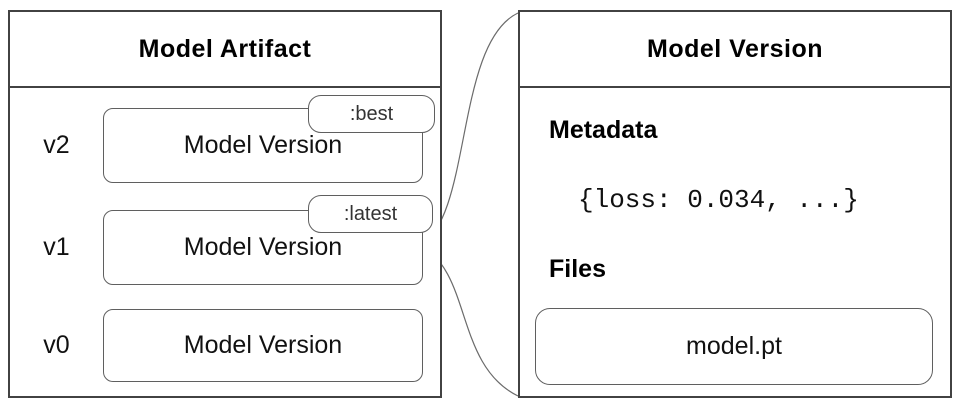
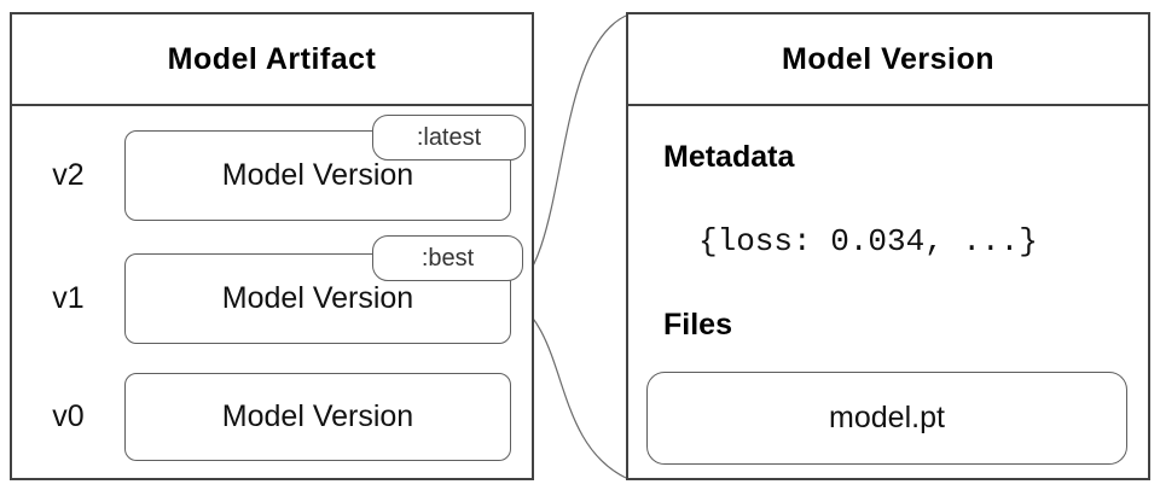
  Model Artifact
  v2
  Model Version
- :best
+ :latest
  v1
  Model Version
- :latest
+ :best
  v0
  Model Version
  Model Version
  Metadata
  {loss: 0.034, ...}
  Files
  model.pt
